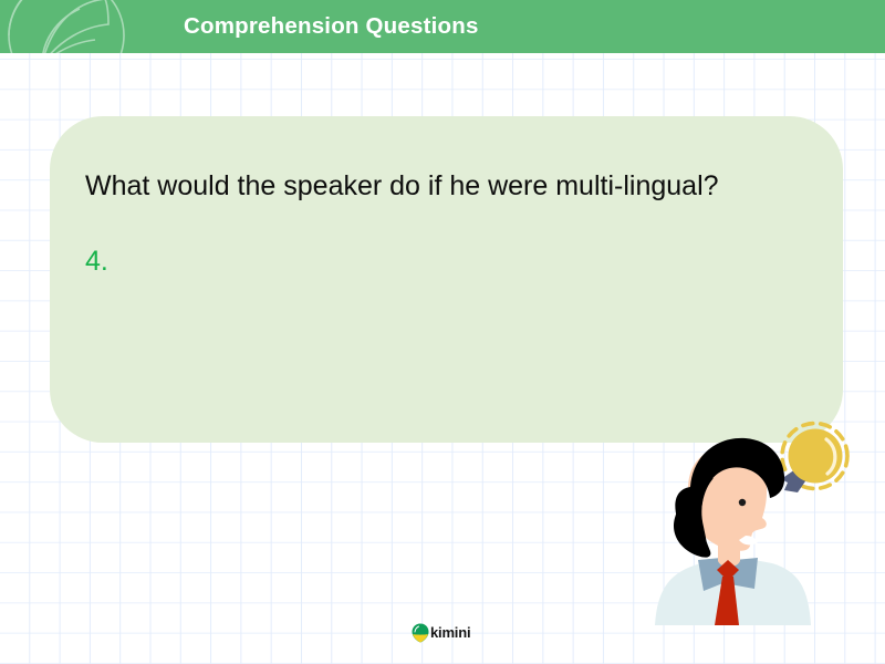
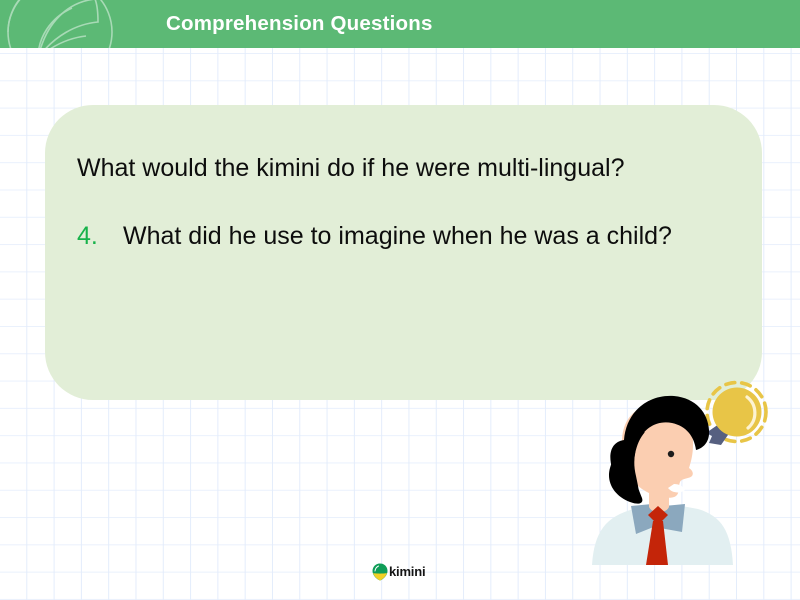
  Comprehension Questions
- What would the speaker do if he were multi-lingual?
+ What would the kimini do if he were multi-lingual?
  4.
+ What did he use to imagine when he was a child?
  kimini
